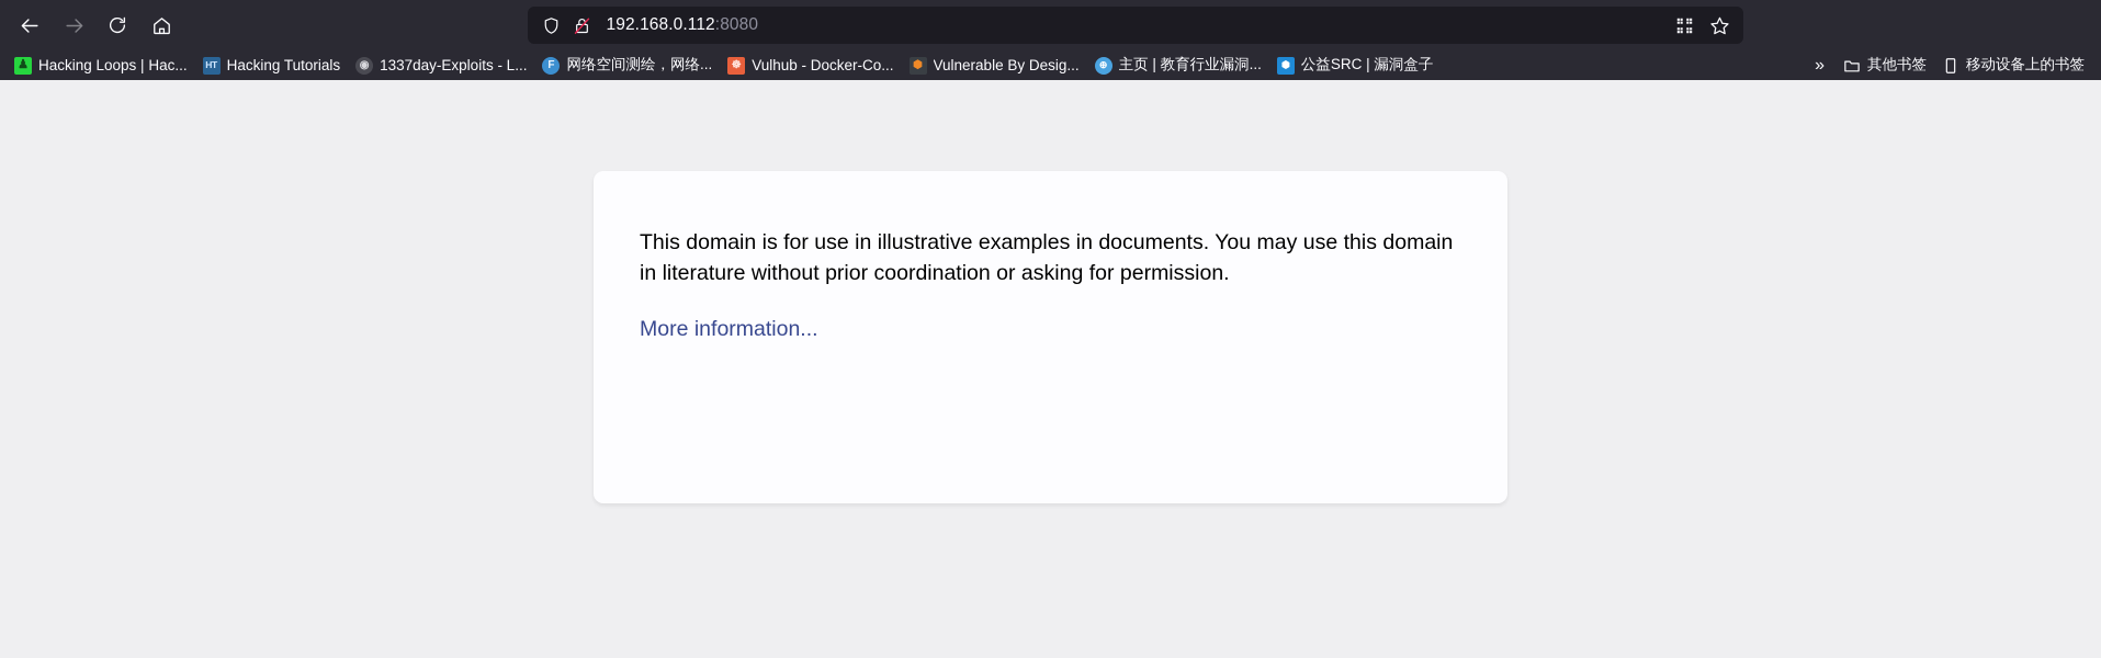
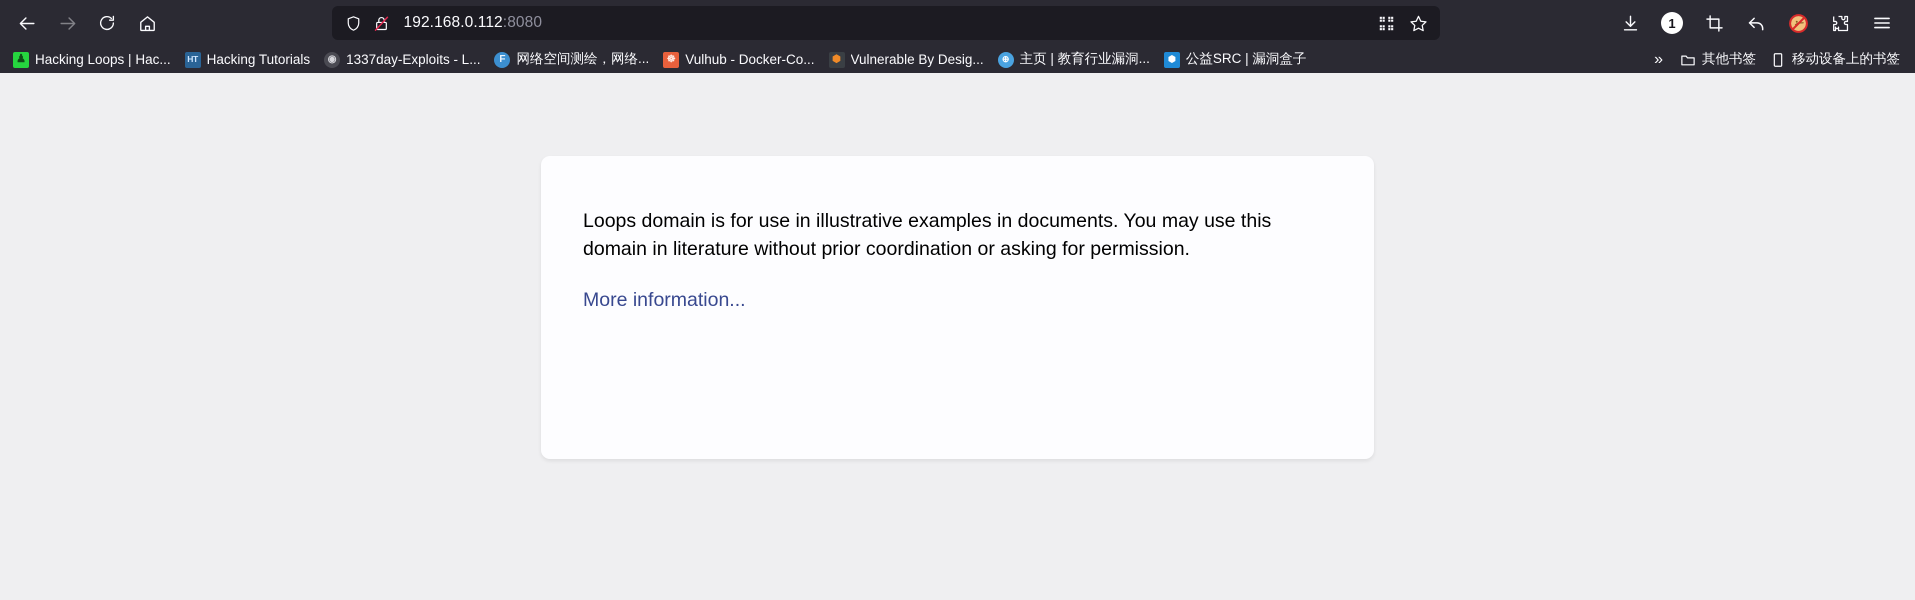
  192.168.0.112:8080
+ 1
  ♟
  Hacking Loops | Hac...
  HT
  Hacking Tutorials
  ◉
  1337day-Exploits - L...
  F
  网络空间测绘，网络...
  ☸
  Vulhub - Docker-Co...
  ⬢
  Vulnerable By Desig...
  ⊕
  主页 | 教育行业漏洞...
  ⬢
  公益SRC | 漏洞盒子
  »
  其他书签
  移动设备上的书签
- This domain is for use in illustrative examples in documents. You may use this domain in literature without prior coordination or asking for permission.
+ Loops domain is for use in illustrative examples in documents. You may use this domain in literature without prior coordination or asking for permission.
  More information...
